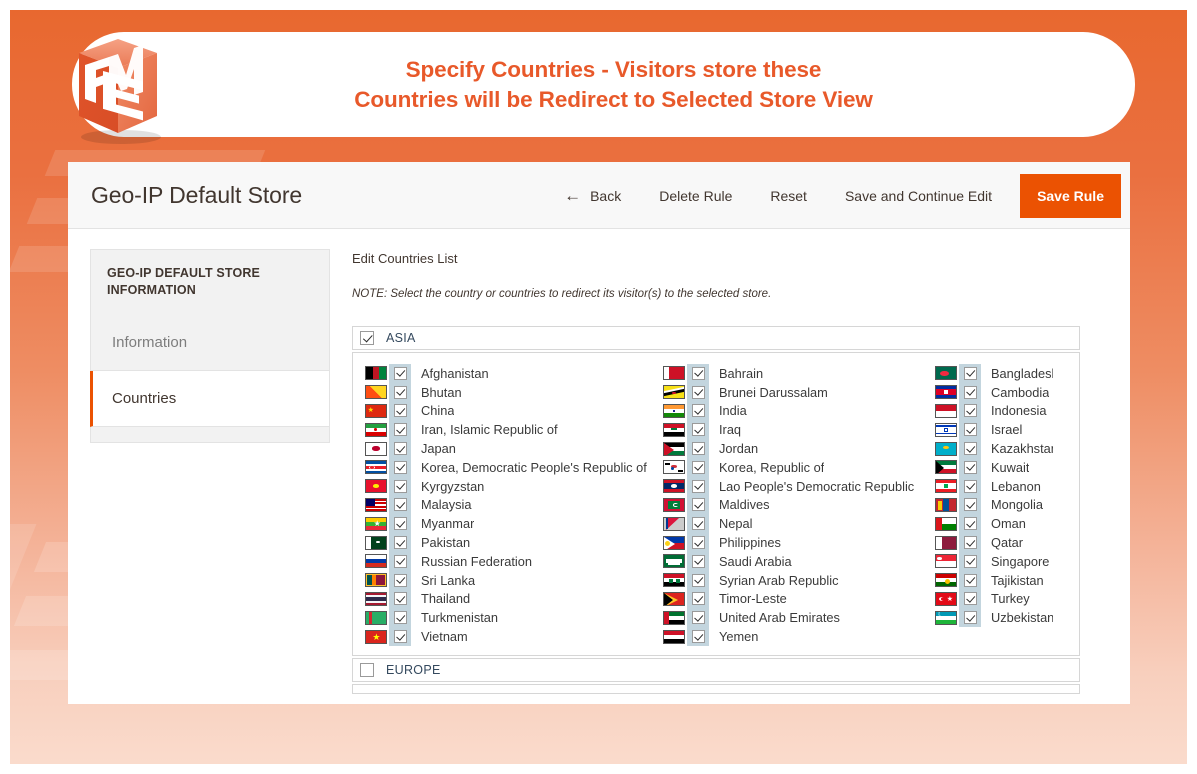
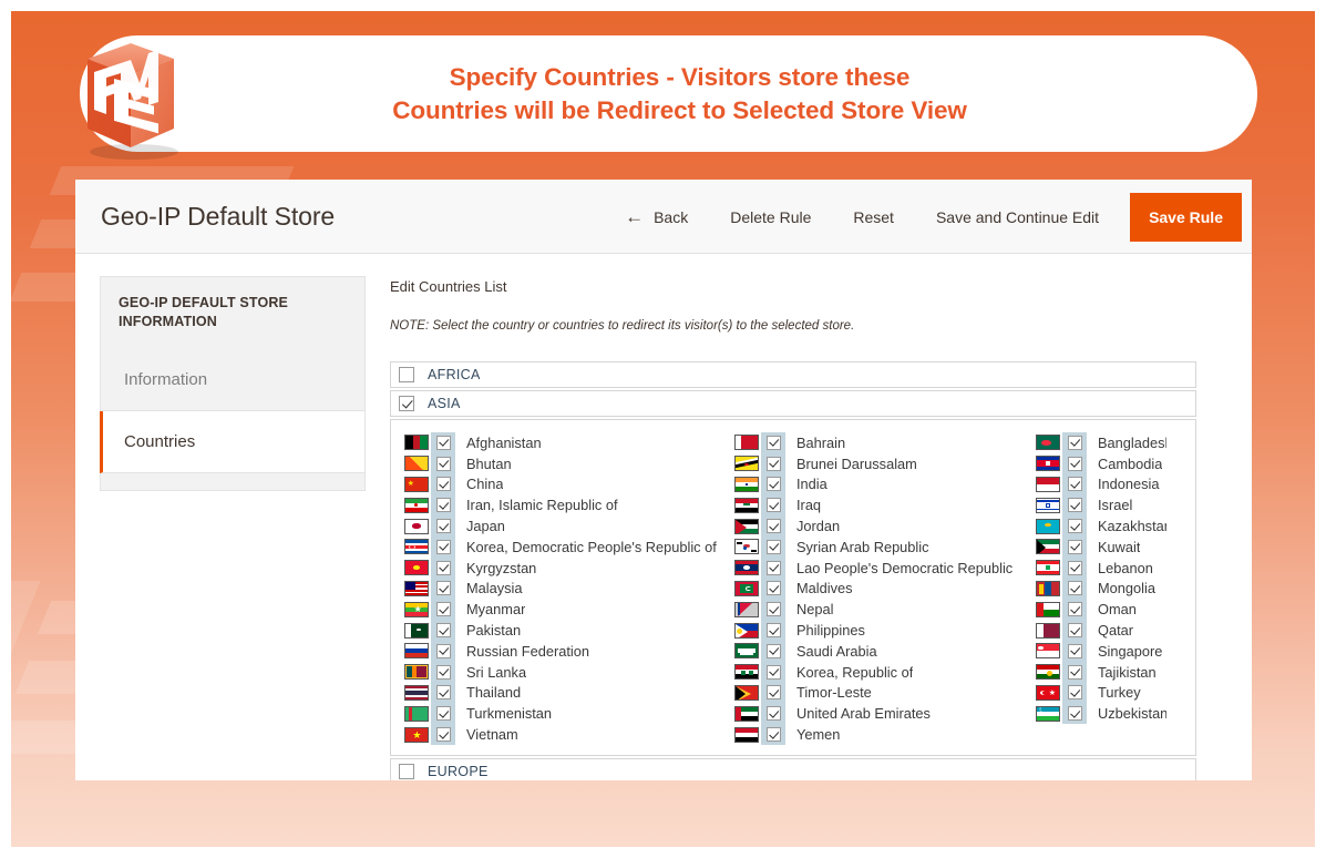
  Specify Countries - Visitors store these
  Countries will be Redirect to Selected Store View
  Geo-IP Default Store
  ←
  Back
  Delete Rule
  Reset
  Save and Continue Edit
  Save Rule
  GEO-IP DEFAULT STORE INFORMATION
  Information
  Countries
  Edit Countries List
  NOTE: Select the country or countries to redirect its visitor(s) to the selected store.
+ AFRICA
  ASIA
  Afghanistan
  Bhutan
  China
  Iran, Islamic Republic of
  Japan
  Korea, Democratic People's Republic of
  Kyrgyzstan
  Malaysia
  ★
  Myanmar
  Pakistan
  Russian Federation
  Sri Lanka
  Thailand
  Turkmenistan
  ★
  Vietnam
  Bahrain
  Brunei Darussalam
  India
  Iraq
  Jordan
- Korea, Republic of
+ Syrian Arab Republic
  Lao People's Democratic Republic
  Maldives
  Nepal
  Philippines
  Saudi Arabia
- Syrian Arab Republic
+ Korea, Republic of
  Timor-Leste
  United Arab Emirates
  Yemen
  Banglades
  Cambodia
  Indonesia
  Israel
  Kazakhsta
  Kuwait
  Lebanon
  Mongolia
  Oman
  Qatar
  Singapore
  Tajikistan
  Turkey
  Uzbekistan
  EUROPE
